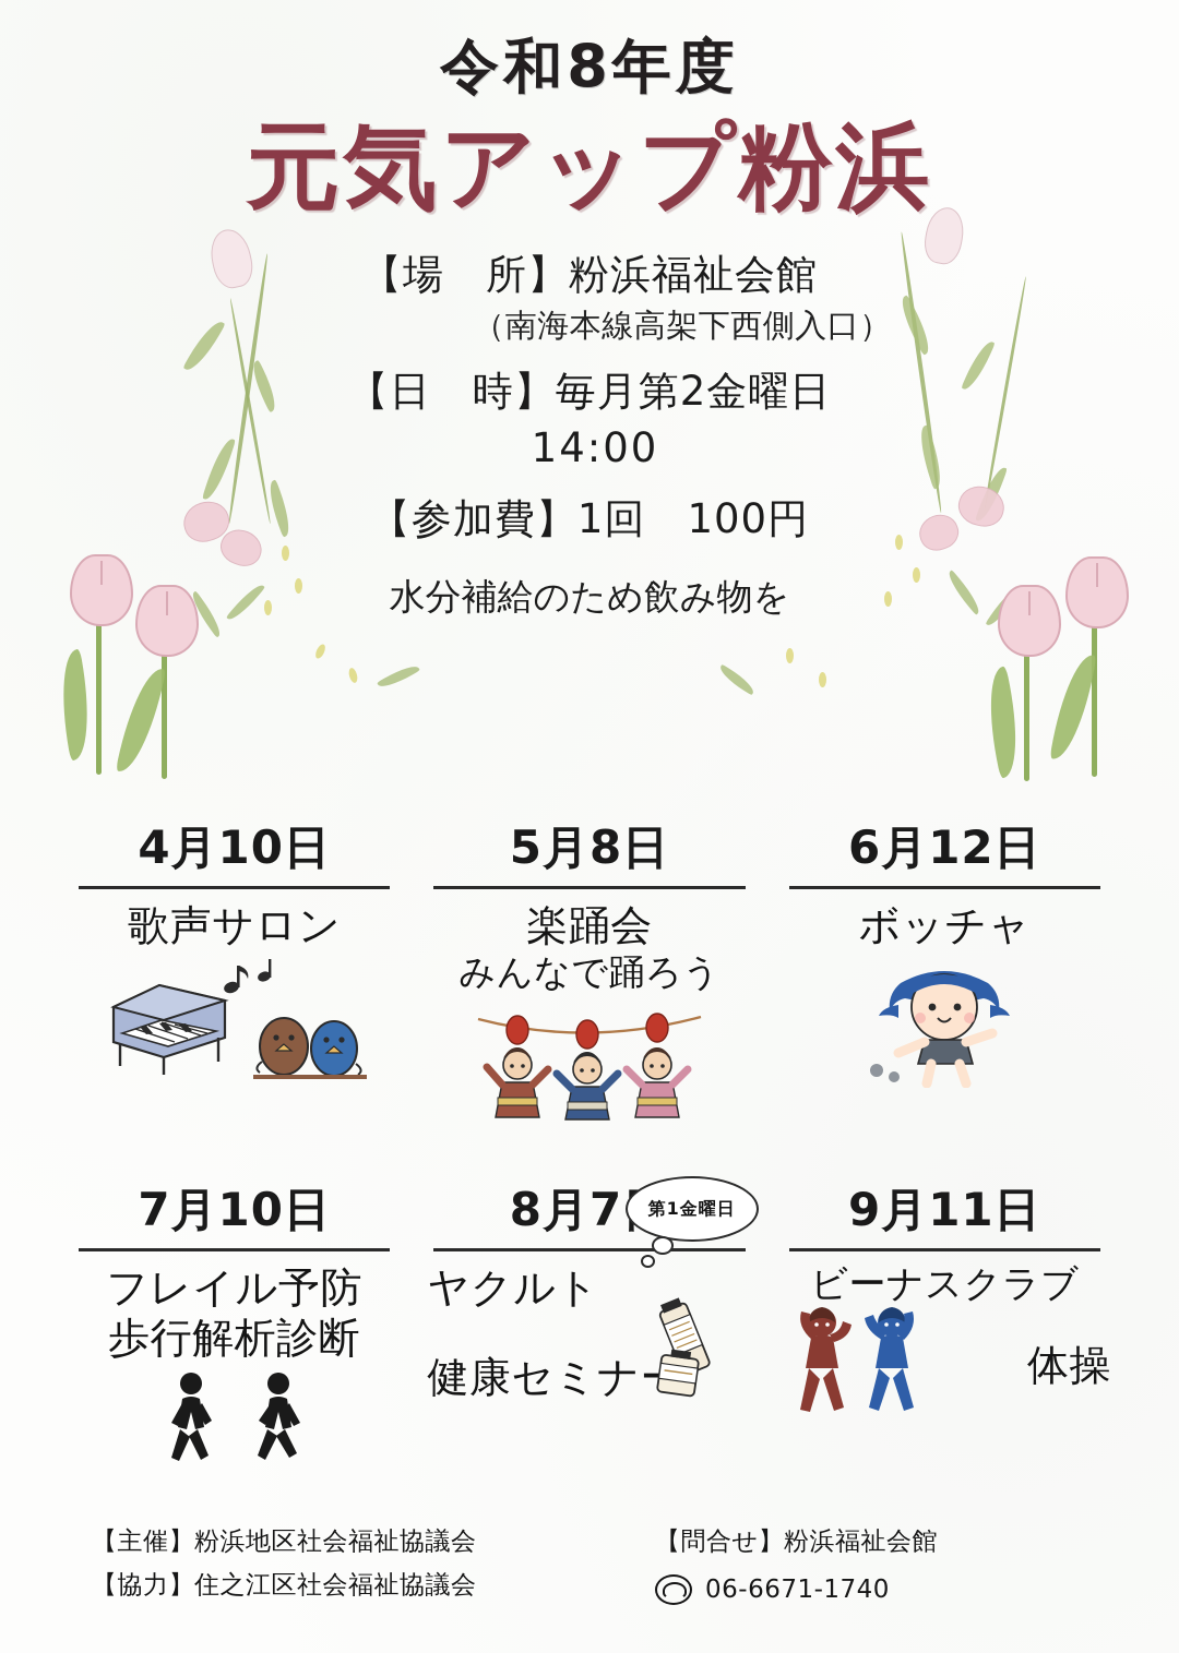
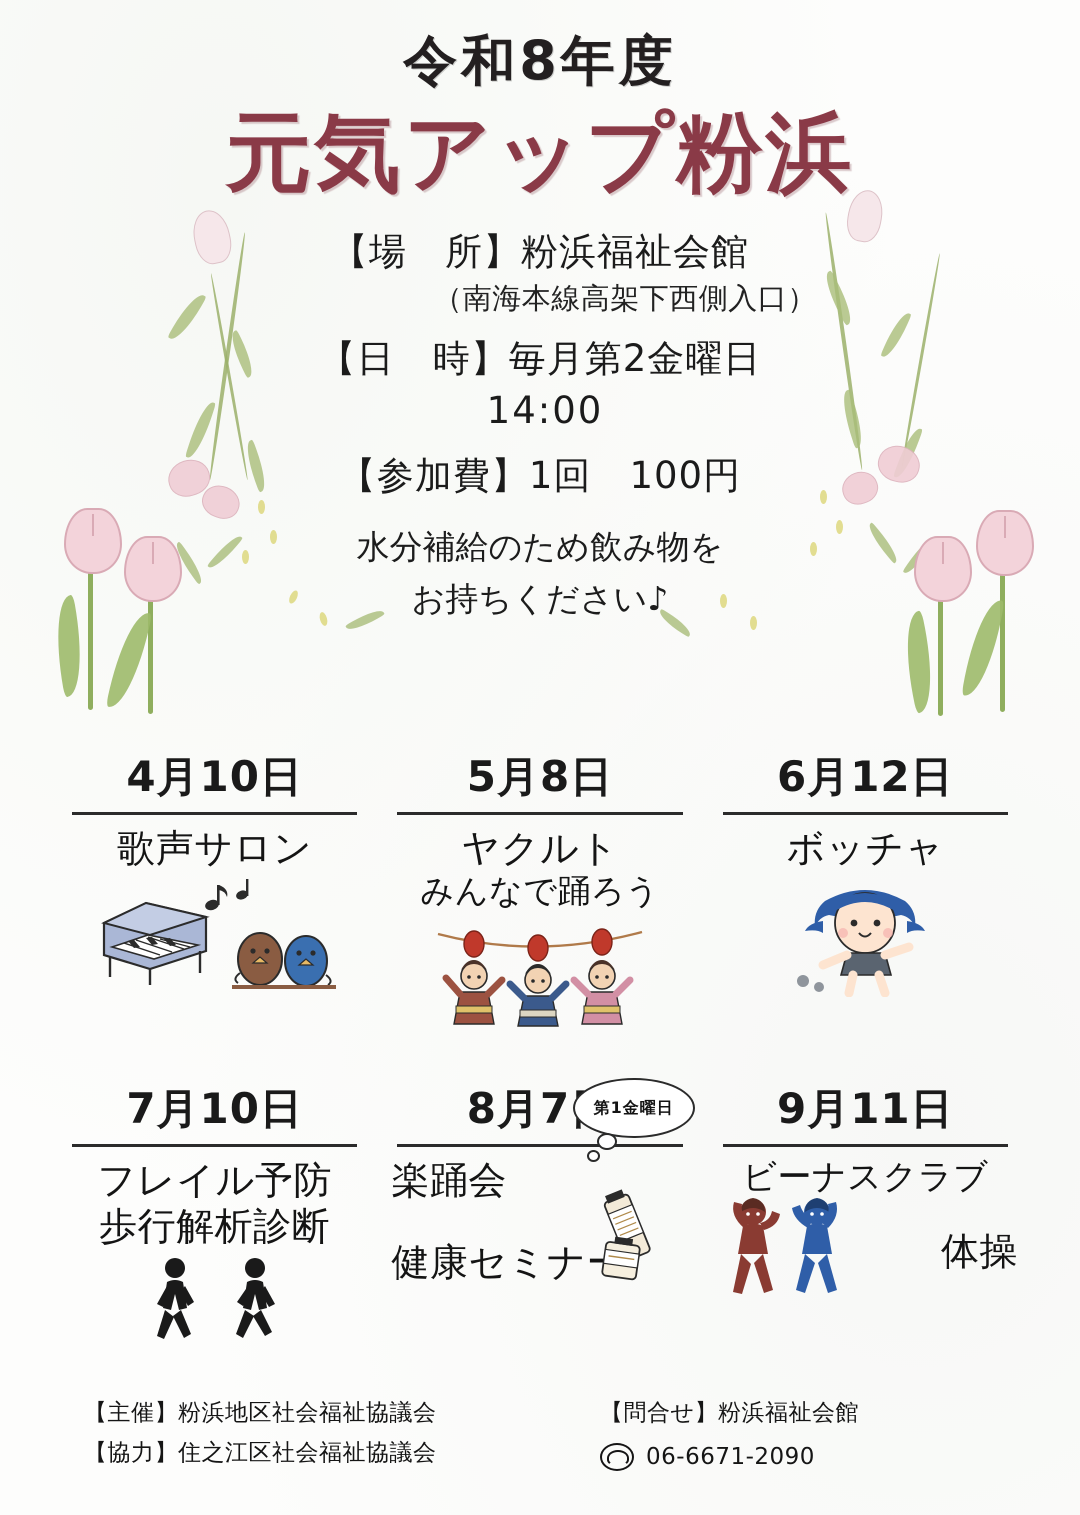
  令和8年度
  元気アップ粉浜
  【場 所】粉浜福祉会館
  （南海本線高架下西側入口）
  【日 時】毎月第2金曜日
  14:00
  【参加費】1回 100円
  水分補給のため飲み物を
+ お持ちください♪
  4月10日
  歌声サロン
  5月8日
- 楽踊会
+ ヤクルト
  みんなで踊ろう
  6月12日
  ボッチャ
  7月10日
  フレイル予防
  歩行解析診断
  8月7
  第1金曜日
- ヤクルト
+ 楽踊会
  健康セミナ
  9月11日
  ビーナスクラブ
  体操
  【主催】粉浜地区社会福祉協議会
  【協力】住之江区社会福祉協議会
  【問合せ】粉浜福祉会館
- 06-6671-1740
+ 06-6671-2090
